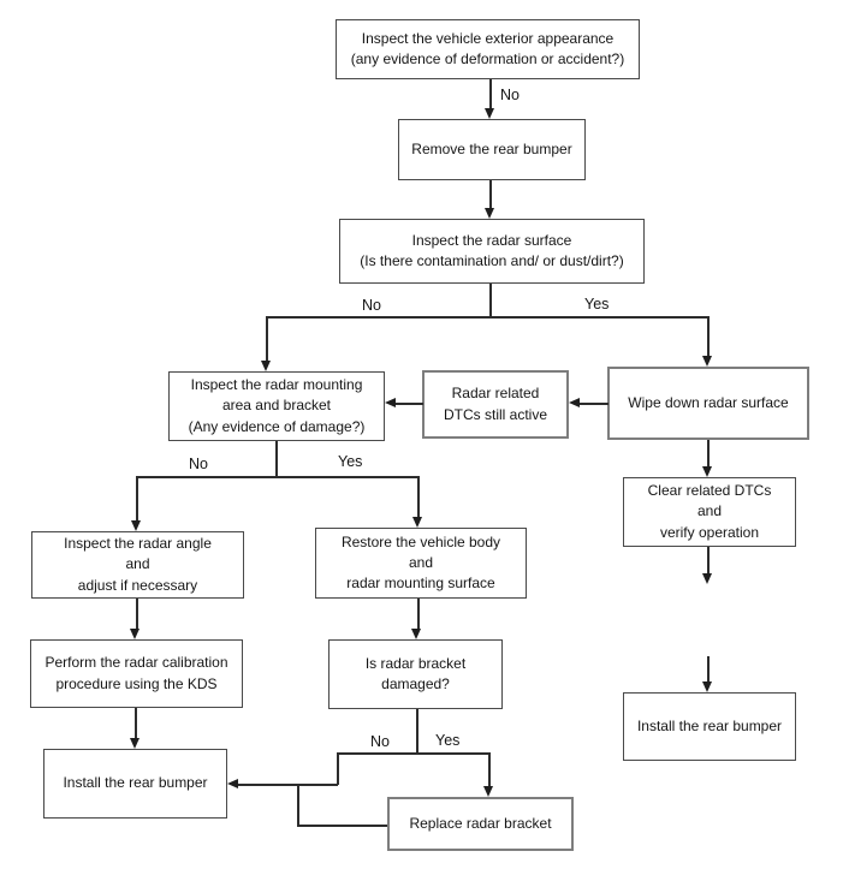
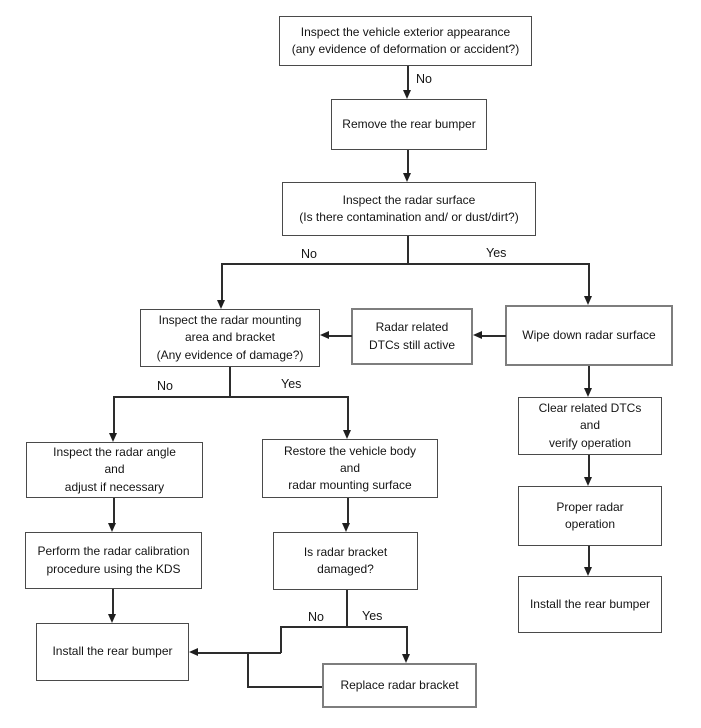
  Inspect the vehicle exterior appearance
  (any evidence of deformation or accident?)
  Remove the rear bumper
  Inspect the radar surface
  (Is there contamination and/ or dust/dirt?)
  Inspect the radar mounting
  area and bracket
  (Any evidence of damage?)
  Radar related
  DTCs still active
  Wipe down radar surface
  Clear related DTCs
  and
  verify operation
  Inspect the radar angle
  and
  adjust if necessary
  Restore the vehicle body
  and
  radar mounting surface
+ Proper radar
+ operation
  Perform the radar calibration
  procedure using the KDS
  Is radar bracket
  damaged?
  Install the rear bumper
  Install the rear bumper
  Replace radar bracket
  No
  No
  Yes
  No
  Yes
  No
  Yes
